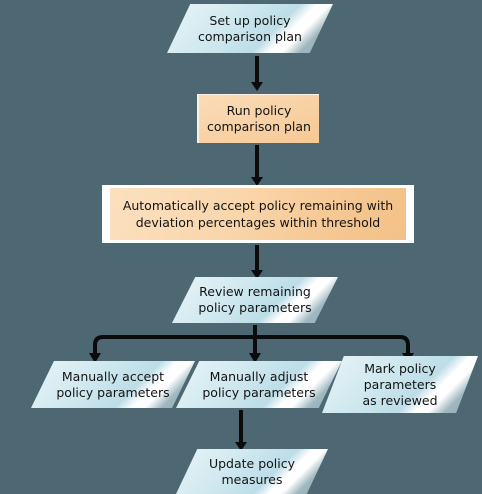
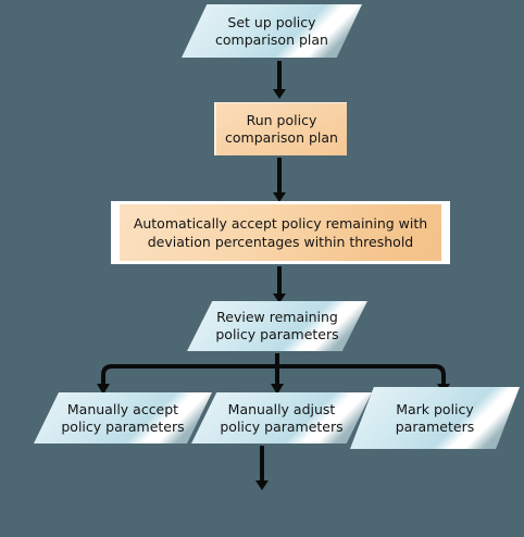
  Set up policy
  comparison plan
  Run policy
  comparison plan
  Automatically accept policy remaining with
  deviation percentages within threshold
  Review remaining
  policy parameters
  Manually accept
  policy parameters
  Manually adjust
  policy parameters
  Mark policy
  parameters
- as reviewed
- Update policy
- measures
